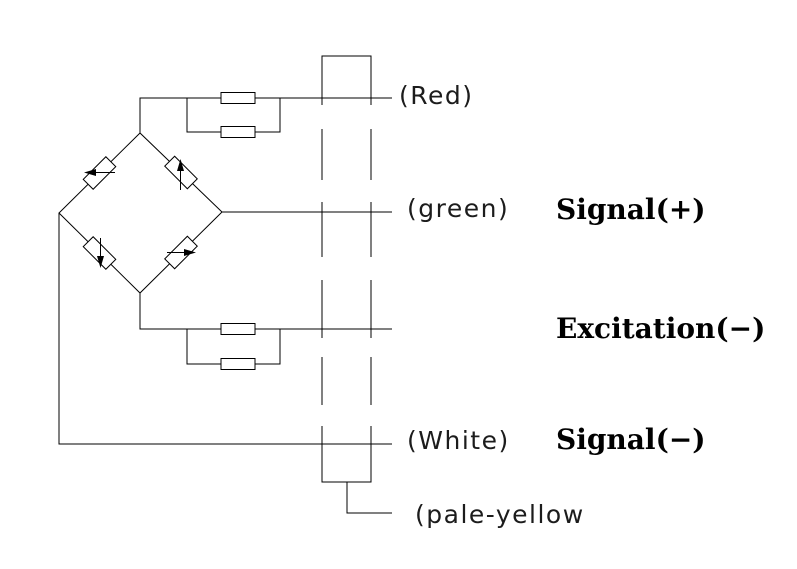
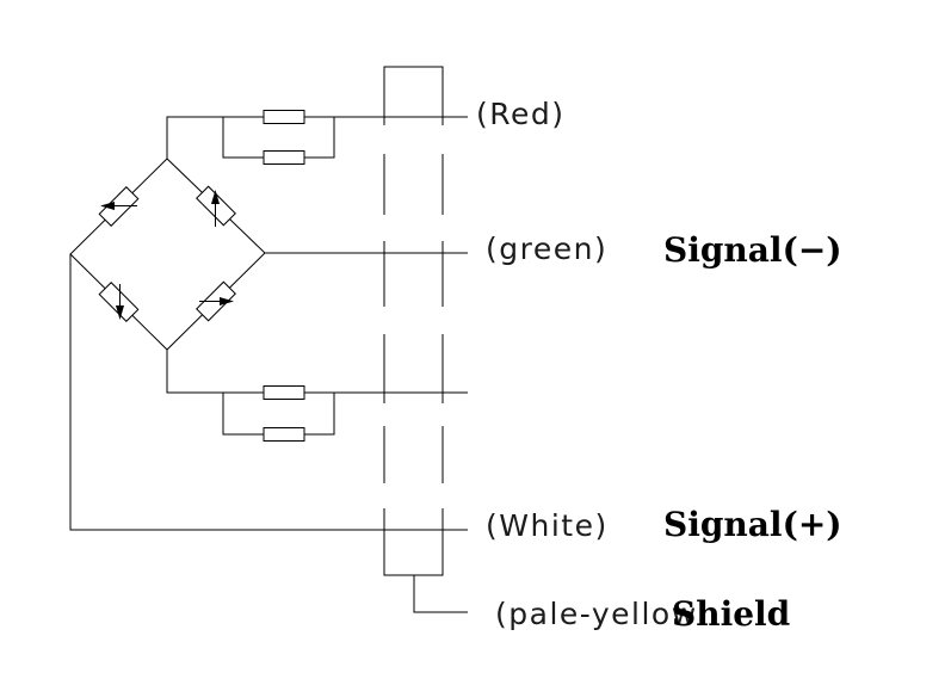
  (Red)
  (green)
  (White)
  (pale-yellow
- Signal(+)
+ Signal(−)
- Excitation(−)
- Signal(−)
+ Signal(+)
+ Shield
